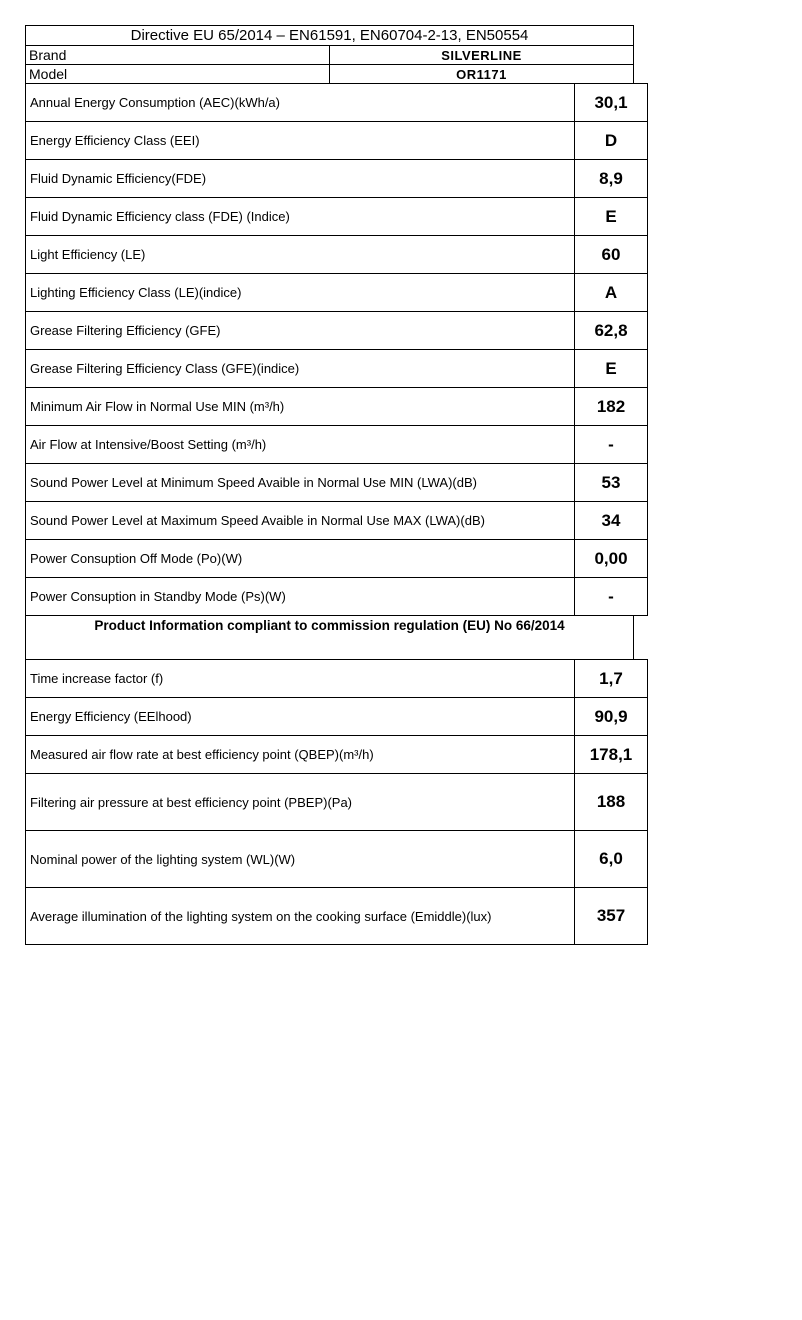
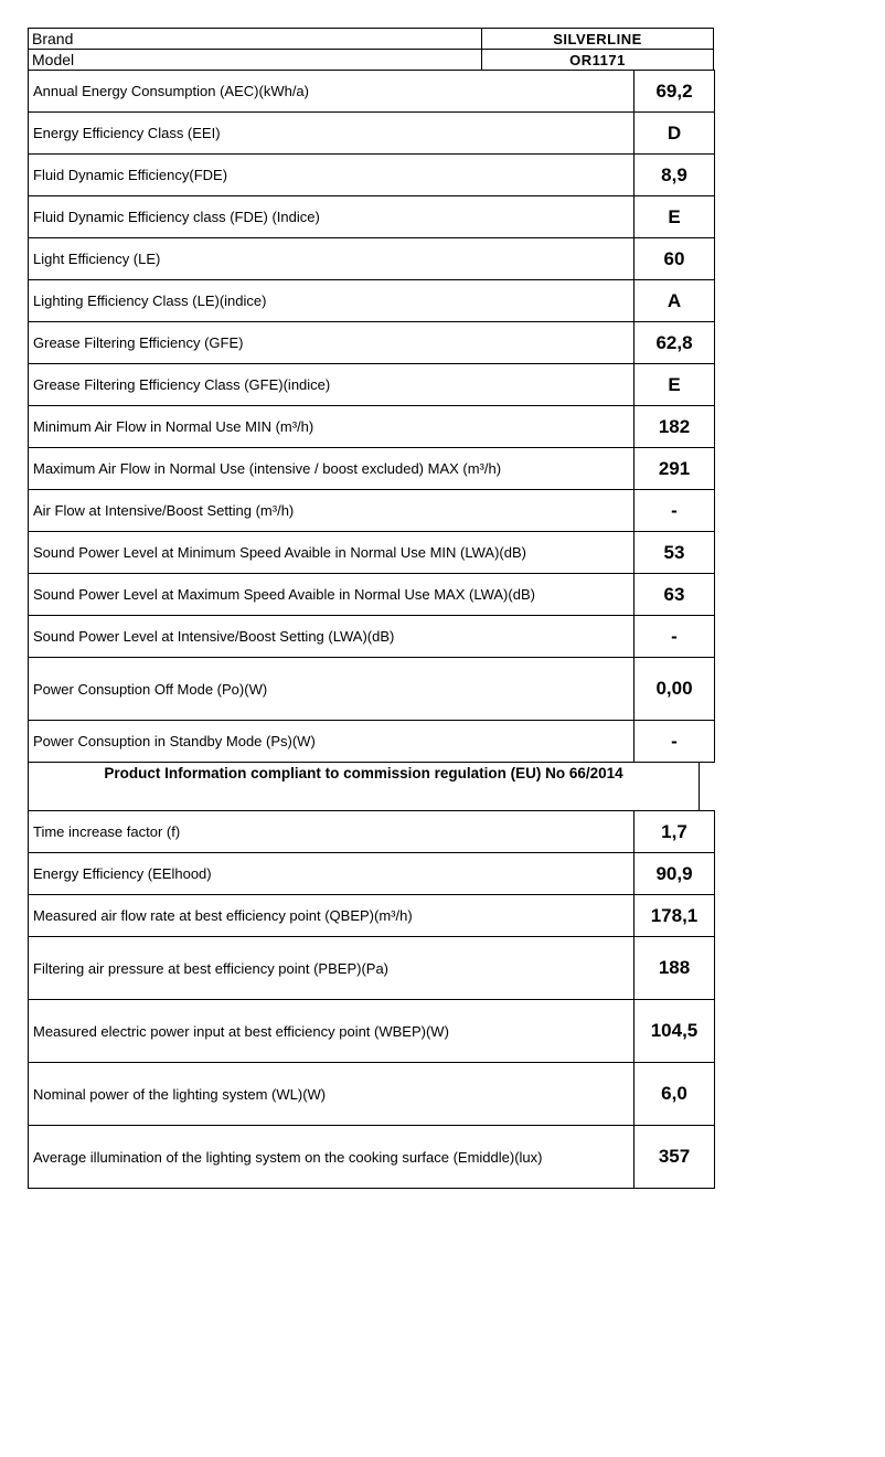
- Directive EU 65/2014 – EN61591, EN60704-2-13, EN50554
  Brand	SILVERLINE
  Model	OR1171
- Annual Energy Consumption (AEC)(kWh/a)	30,1
+ Annual Energy Consumption (AEC)(kWh/a)	69,2
  Energy Efficiency Class (EEI)	D
  Fluid Dynamic Efficiency(FDE)	8,9
  Fluid Dynamic Efficiency class (FDE) (Indice)	E
  Light Efficiency (LE)	60
  Lighting Efficiency Class (LE)(indice)	A
  Grease Filtering Efficiency (GFE)	62,8
  Grease Filtering Efficiency Class (GFE)(indice)	E
  Minimum Air Flow in Normal Use MIN (m³/h)	182
+ Maximum Air Flow in Normal Use (intensive / boost excluded) MAX (m³/h)	291
  Air Flow at Intensive/Boost Setting (m³/h)	-
  Sound Power Level at Minimum Speed Avaible in Normal Use MIN (LWA)(dB)	53
- Sound Power Level at Maximum Speed Avaible in Normal Use MAX (LWA)(dB)	34
+ Sound Power Level at Maximum Speed Avaible in Normal Use MAX (LWA)(dB)	63
+ Sound Power Level at Intensive/Boost Setting (LWA)(dB)	-
  Power Consuption Off Mode (Po)(W)	0,00
  Power Consuption in Standby Mode (Ps)(W)	-
  Product Information compliant to commission regulation (EU) No 66/2014
  Time increase factor (f)	1,7
  Energy Efficiency (EElhood)	90,9
  Measured air flow rate at best efficiency point (QBEP)(m³/h)	178,1
  Filtering air pressure at best efficiency point (PBEP)(Pa)	188
+ Measured electric power input at best efficiency point (WBEP)(W)	104,5
  Nominal power of the lighting system (WL)(W)	6,0
  Average illumination of the lighting system on the cooking surface (Emiddle)(lux)	357
